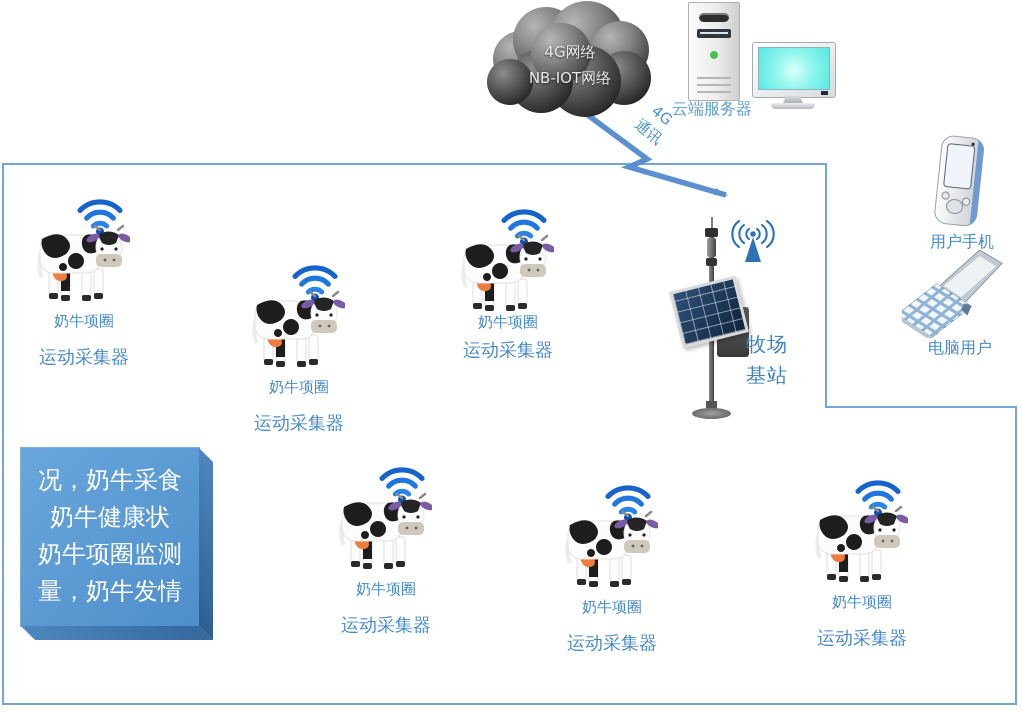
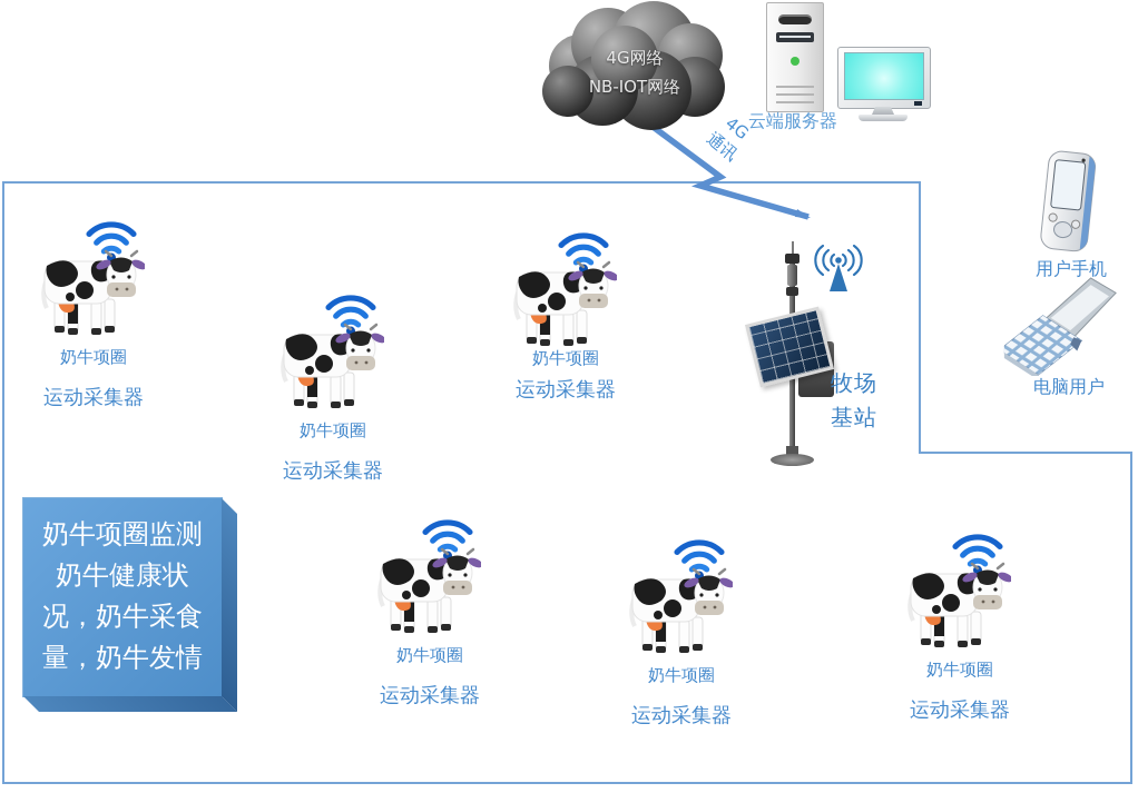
  4G网络
  NB-IOT网络
  云端服务器
  牧场
  基站
  用户手机
  电脑用户
- 况，奶牛采食
+ 奶牛项圈监测
  奶牛健康状
- 奶牛项圈监测
+ 况，奶牛采食
  量，奶牛发情
  奶牛项圈
  运动采集器
  奶牛项圈
  运动采集器
  奶牛项圈
  运动采集器
  奶牛项圈
  运动采集器
  奶牛项圈
  运动采集器
  奶牛项圈
  运动采集器
